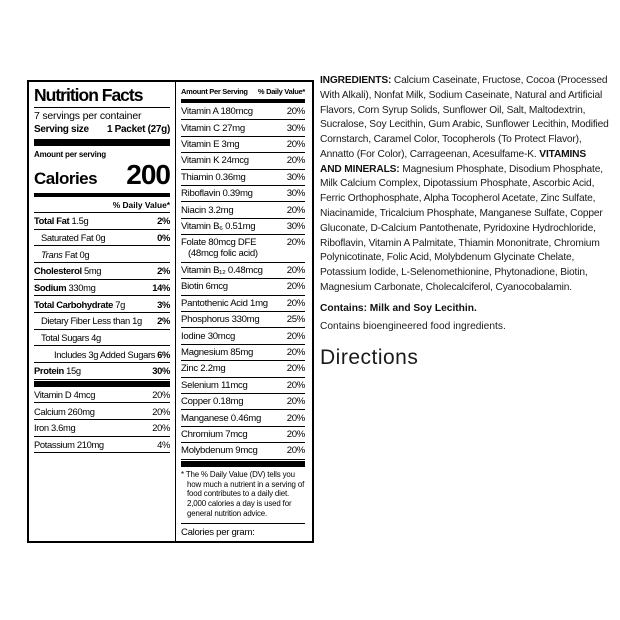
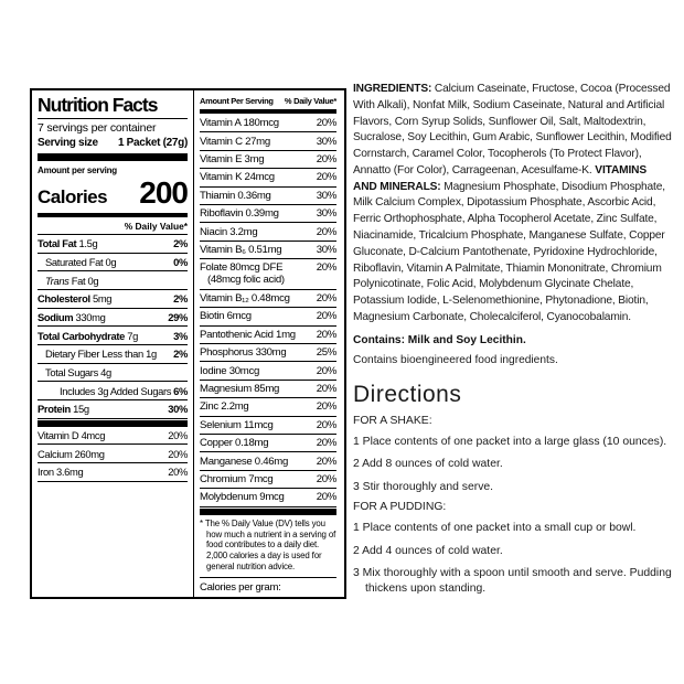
  Nutrition Facts
  7 servings per container
  Serving size
  1 Packet (27g)
  Amount per serving
  Calories
  200
  % Daily Value*
  Total Fat 1.5g
  2%
  Saturated Fat 0g
  0%
  Trans Fat 0g
  Cholesterol 5mg
  2%
  Sodium 330mg
- 14%
+ 29%
  Total Carbohydrate 7g
  3%
  Dietary Fiber Less than 1g
  2%
  Total Sugars 4g
  Includes 3g Added Sugars
  6%
  Protein 15g
  30%
  Vitamin D 4mcg
  20%
  Calcium 260mg
  20%
  Iron 3.6mg
  20%
- Potassium 210mg
- 4%
  Amount Per Serving
  % Daily Value*
  Vitamin A 180mcg
  20%
  Vitamin C 27mg
  30%
  Vitamin E 3mg
  20%
  Vitamin K 24mcg
  20%
  Thiamin 0.36mg
  30%
  Riboflavin 0.39mg
  30%
  Niacin 3.2mg
  20%
  Vitamin B₆ 0.51mg
  30%
  Folate 80mcg DFE
  (48mcg folic acid)
  20%
  Vitamin B₁₂ 0.48mcg
  20%
  Biotin 6mcg
  20%
  Pantothenic Acid 1mg
  20%
  Phosphorus 330mg
  25%
  Iodine 30mcg
  20%
  Magnesium 85mg
  20%
  Zinc 2.2mg
  20%
  Selenium 11mcg
  20%
  Copper 0.18mg
  20%
  Manganese 0.46mg
  20%
  Chromium 7mcg
  20%
  Molybdenum 9mcg
  20%
  * The % Daily Value (DV) tells you how much a nutrient in a serving of food contributes to a daily diet. 2,000 calories a day is used for general nutrition advice.
  Calories per gram:
  INGREDIENTS: Calcium Caseinate, Fructose, Cocoa (Processed With Alkali), Nonfat Milk, Sodium Caseinate, Natural and Artificial Flavors, Corn Syrup Solids, Sunflower Oil, Salt, Maltodextrin, Sucralose, Soy Lecithin, Gum Arabic, Sunflower Lecithin, Modified Cornstarch, Caramel Color, Tocopherols (To Protect Flavor), Annatto (For Color), Carrageenan, Acesulfame-K. VITAMINS AND MINERALS: Magnesium Phosphate, Disodium Phosphate, Milk Calcium Complex, Dipotassium Phosphate, Ascorbic Acid, Ferric Orthophosphate, Alpha Tocopherol Acetate, Zinc Sulfate, Niacinamide, Tricalcium Phosphate, Manganese Sulfate, Copper Gluconate, D-Calcium Pantothenate, Pyridoxine Hydrochloride, Riboflavin, Vitamin A Palmitate, Thiamin Mononitrate, Chromium Polynicotinate, Folic Acid, Molybdenum Glycinate Chelate, Potassium Iodide, L-Selenomethionine, Phytonadione, Biotin, Magnesium Carbonate, Cholecalciferol, Cyanocobalamin.
  Contains: Milk and Soy Lecithin.
  Contains bioengineered food ingredients.
  Directions
+ FOR A SHAKE:
+ 1 Place contents of one packet into a large glass (10 ounces).
+ 2 Add 8 ounces of cold water.
+ 3 Stir thoroughly and serve.
+ FOR A PUDDING:
+ 1 Place contents of one packet into a small cup or bowl.
+ 2 Add 4 ounces of cold water.
+ 3 Mix thoroughly with a spoon until smooth and serve. Pudding thickens upon standing.
